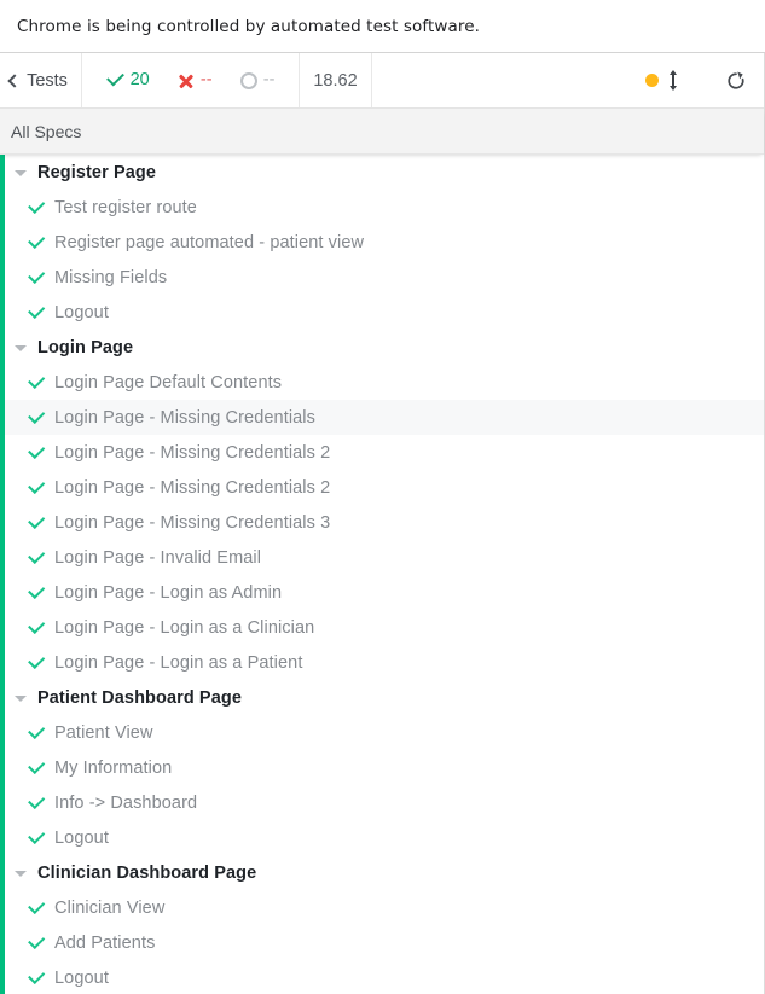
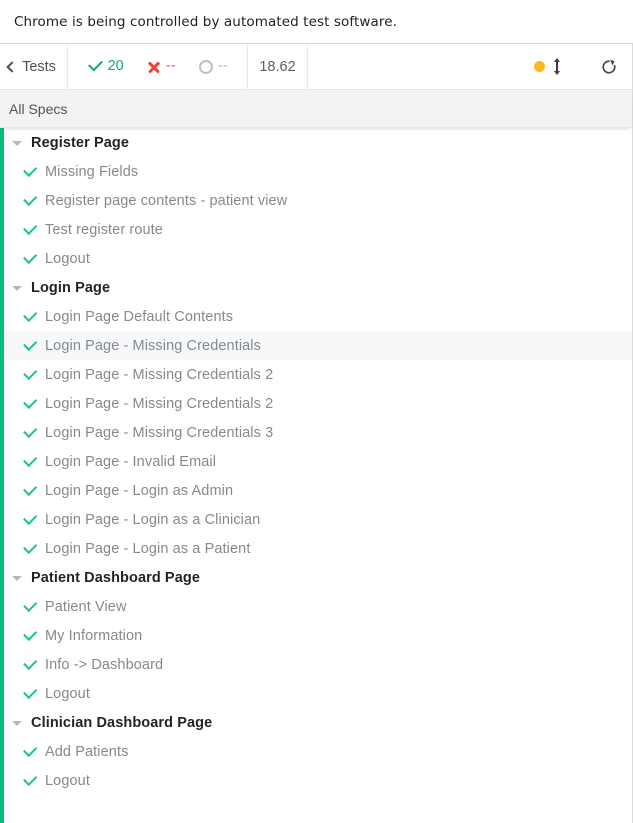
  Chrome is being controlled by automated test software.
  Tests
  20
  --
  --
  18.62
  All Specs
  Register Page
- Test register route
+ Missing Fields
- Register page automated - patient view
+ Register page contents - patient view
- Missing Fields
+ Test register route
  Logout
  Login Page
  Login Page Default Contents
  Login Page - Missing Credentials
  Login Page - Missing Credentials 2
  Login Page - Missing Credentials 2
  Login Page - Missing Credentials 3
  Login Page - Invalid Email
  Login Page - Login as Admin
  Login Page - Login as a Clinician
  Login Page - Login as a Patient
  Patient Dashboard Page
  Patient View
  My Information
  Info -> Dashboard
  Logout
  Clinician Dashboard Page
- Clinician View
  Add Patients
  Logout
